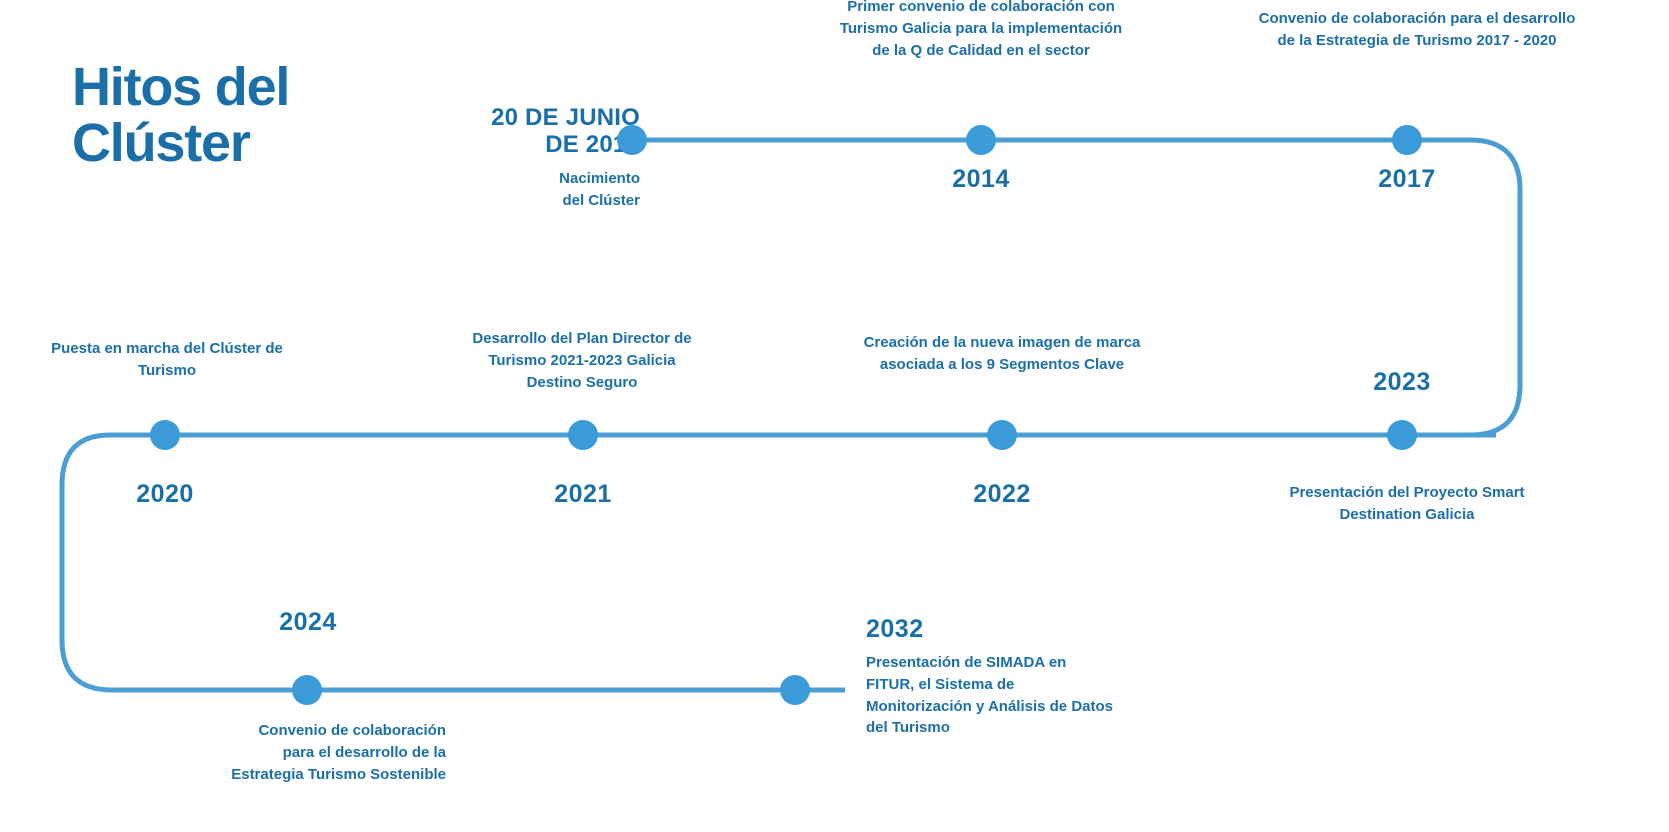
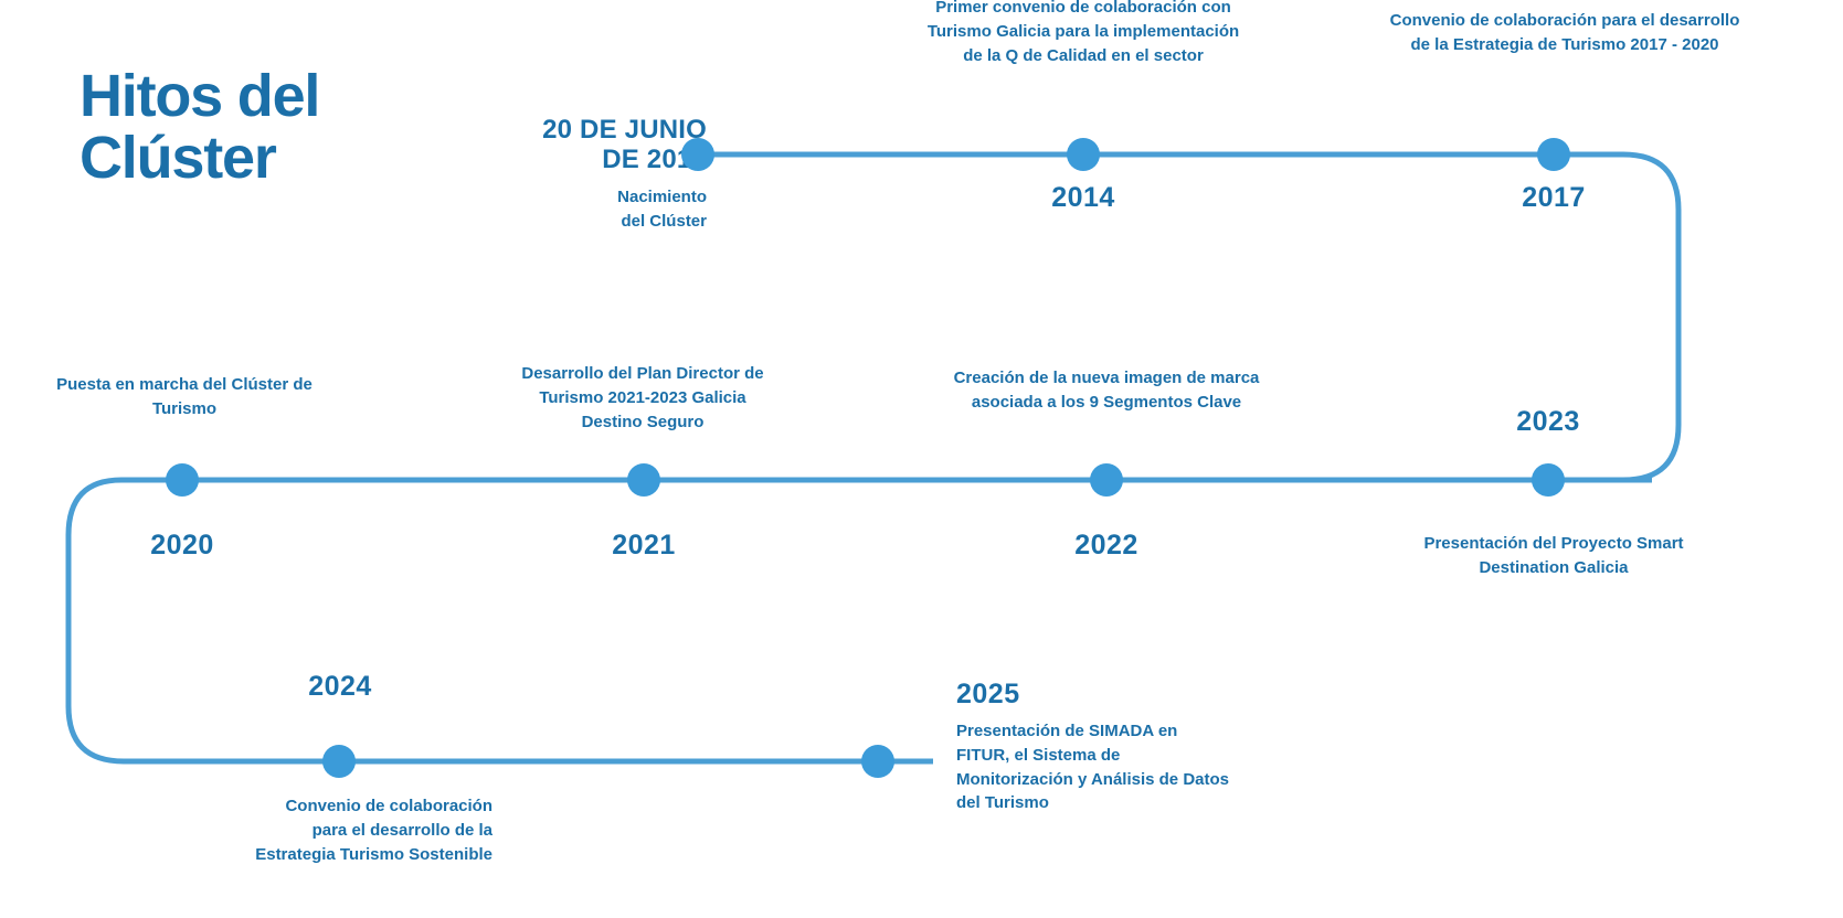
  Hitos del
  Clúster
  20 DE JUNIO
  Nacimiento
  del Clúster
  Primer convenio de colaboración con Turismo Galicia para la implementación de la Q de Calidad en el sector
  2014
  Convenio de colaboración para el desarrollo de la Estrategia de Turismo 2017 - 2020
  2017
  Puesta en marcha del Clúster de Turismo
  2020
  Desarrollo del Plan Director de Turismo 2021-2023 Galicia Destino Seguro
  2021
  Creación de la nueva imagen de marca asociada a los 9 Segmentos Clave
  2022
  2023
  Presentación del Proyecto Smart Destination Galicia
  2024
  Convenio de colaboración
  para el desarrollo de la
  Estrategia Turismo Sostenible
- 2032
+ 2025
  Presentación de SIMADA en
  FITUR, el Sistema de
  Monitorización y Análisis de Datos
  del Turismo
